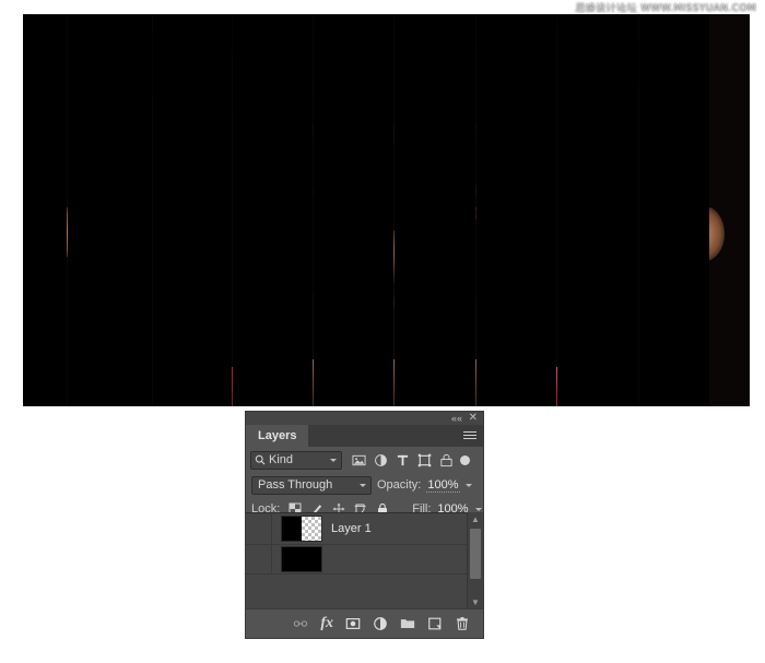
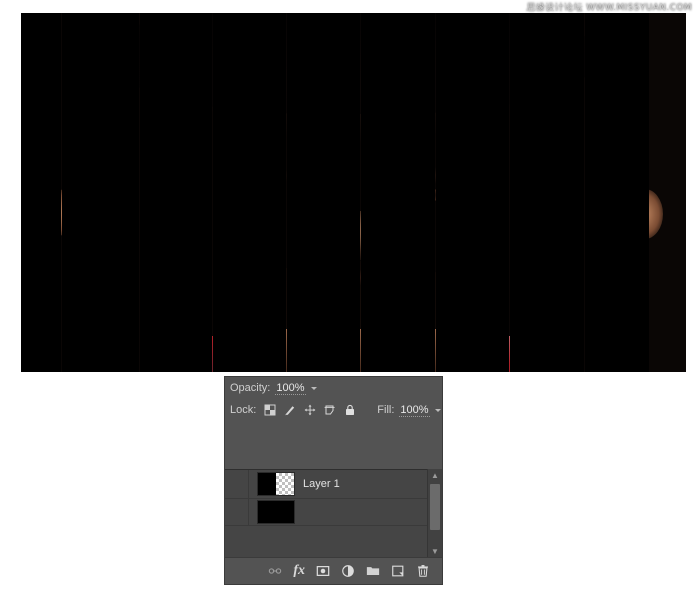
  思缘设计论坛 WWW.MISSYUAN.COM
- ««
- ✕
- Layers
- Kind
- Pass Through
  Opacity:
  100%
  Lock:
  Fill:
  100%
  Layer 1
  ▲
  ▼
  fx
